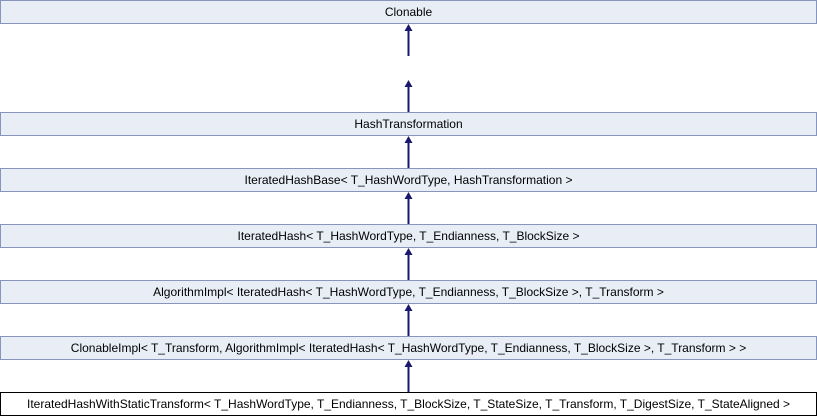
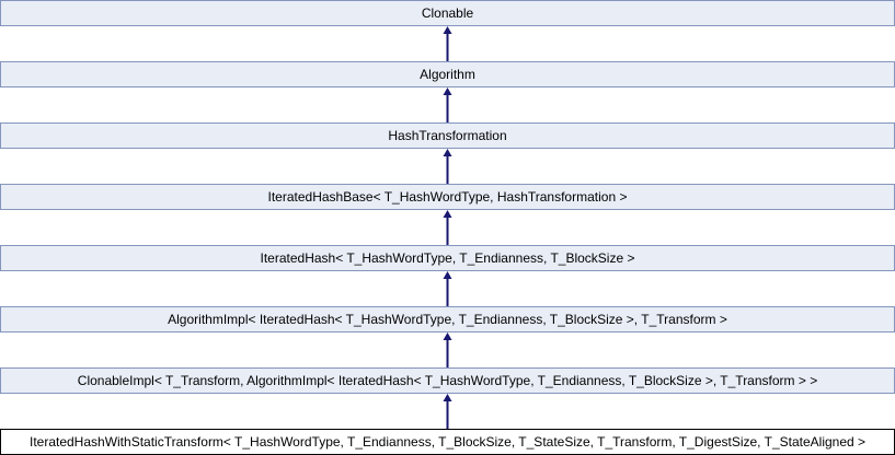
  Clonable
+ Algorithm
  HashTransformation
  IteratedHashBase< T_HashWordType, HashTransformation >
  IteratedHash< T_HashWordType, T_Endianness, T_BlockSize >
  AlgorithmImpl< IteratedHash< T_HashWordType, T_Endianness, T_BlockSize >, T_Transform >
  ClonableImpl< T_Transform, AlgorithmImpl< IteratedHash< T_HashWordType, T_Endianness, T_BlockSize >, T_Transform > >
  IteratedHashWithStaticTransform< T_HashWordType, T_Endianness, T_BlockSize, T_StateSize, T_Transform, T_DigestSize, T_StateAligned >
